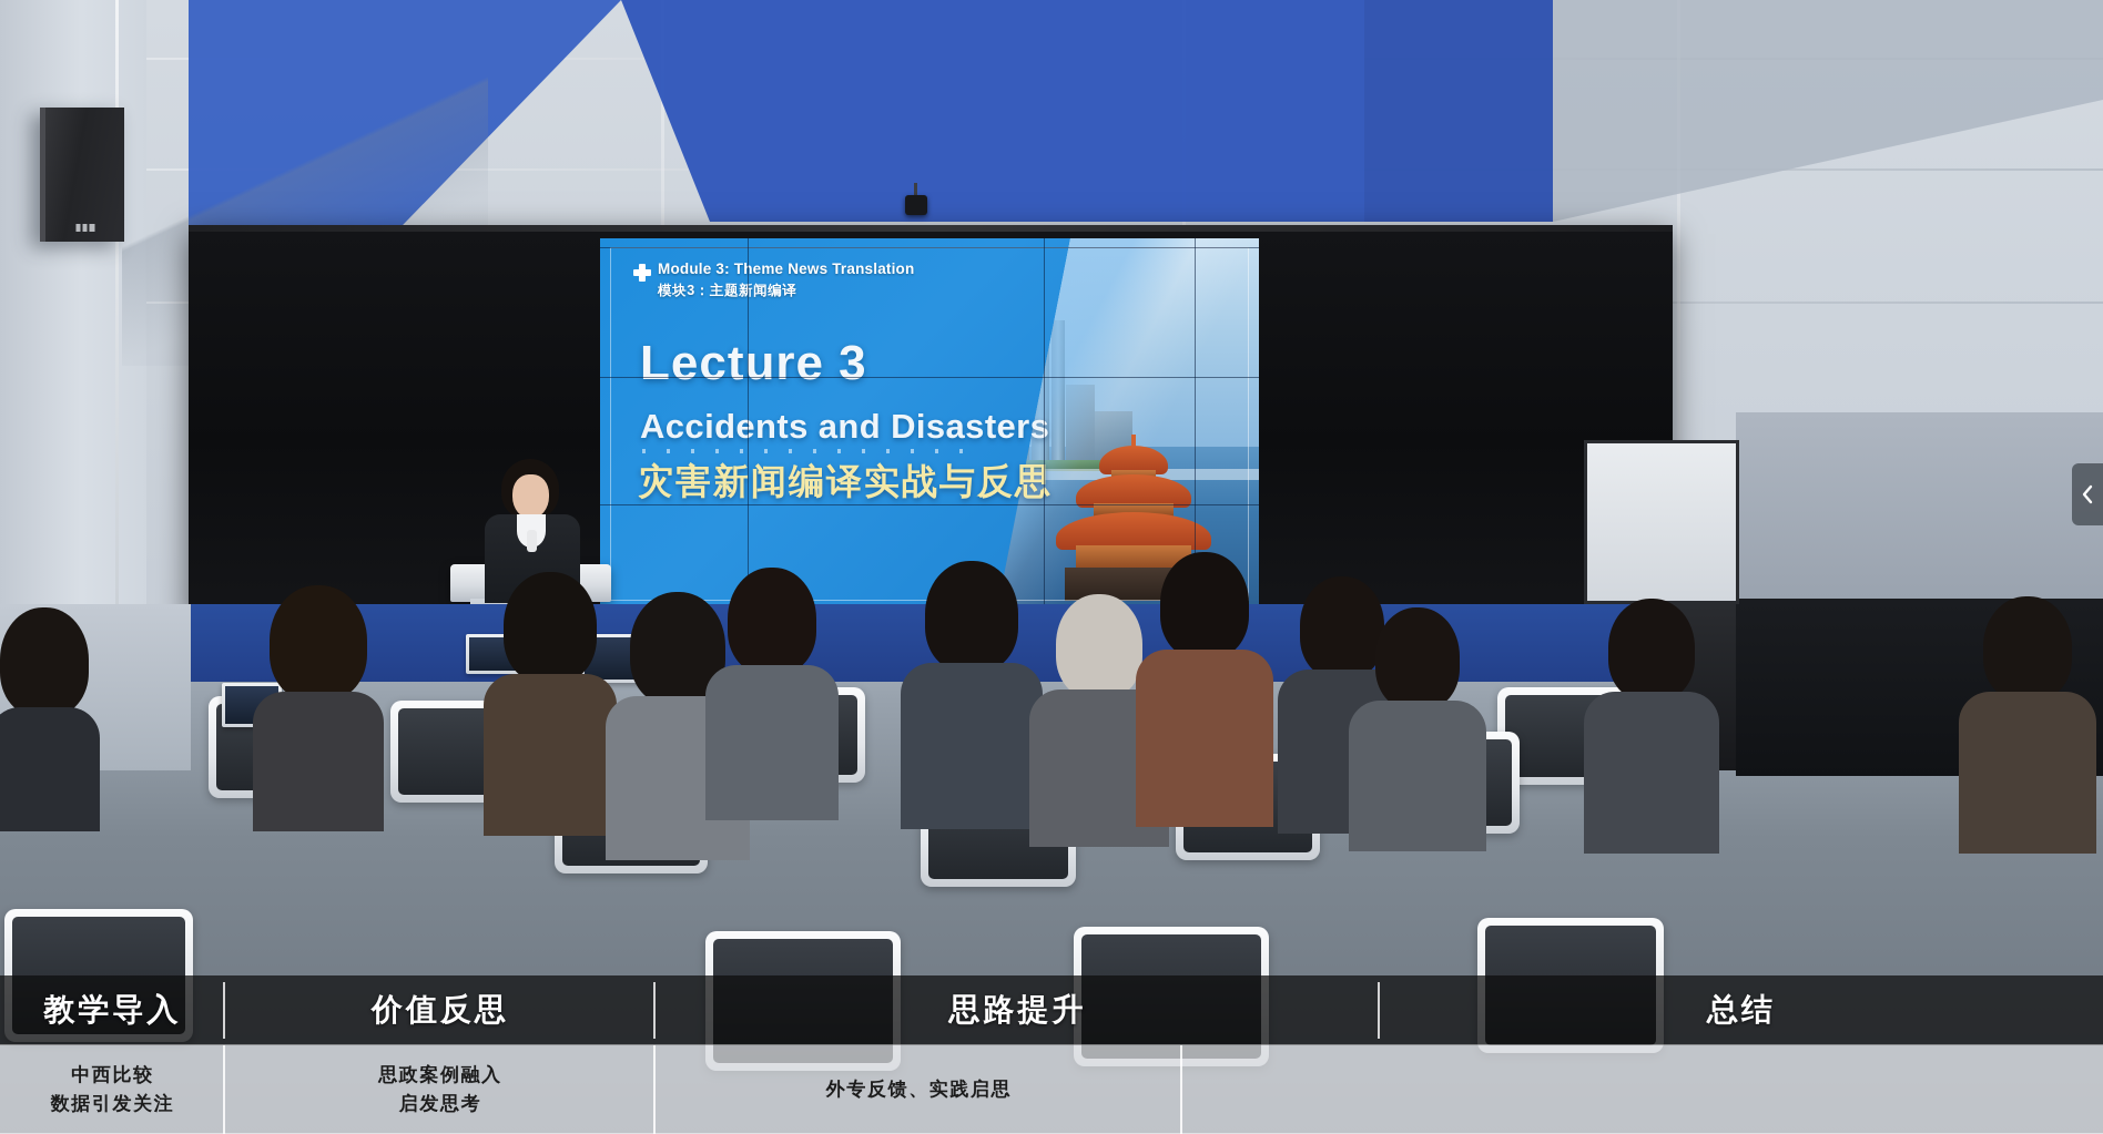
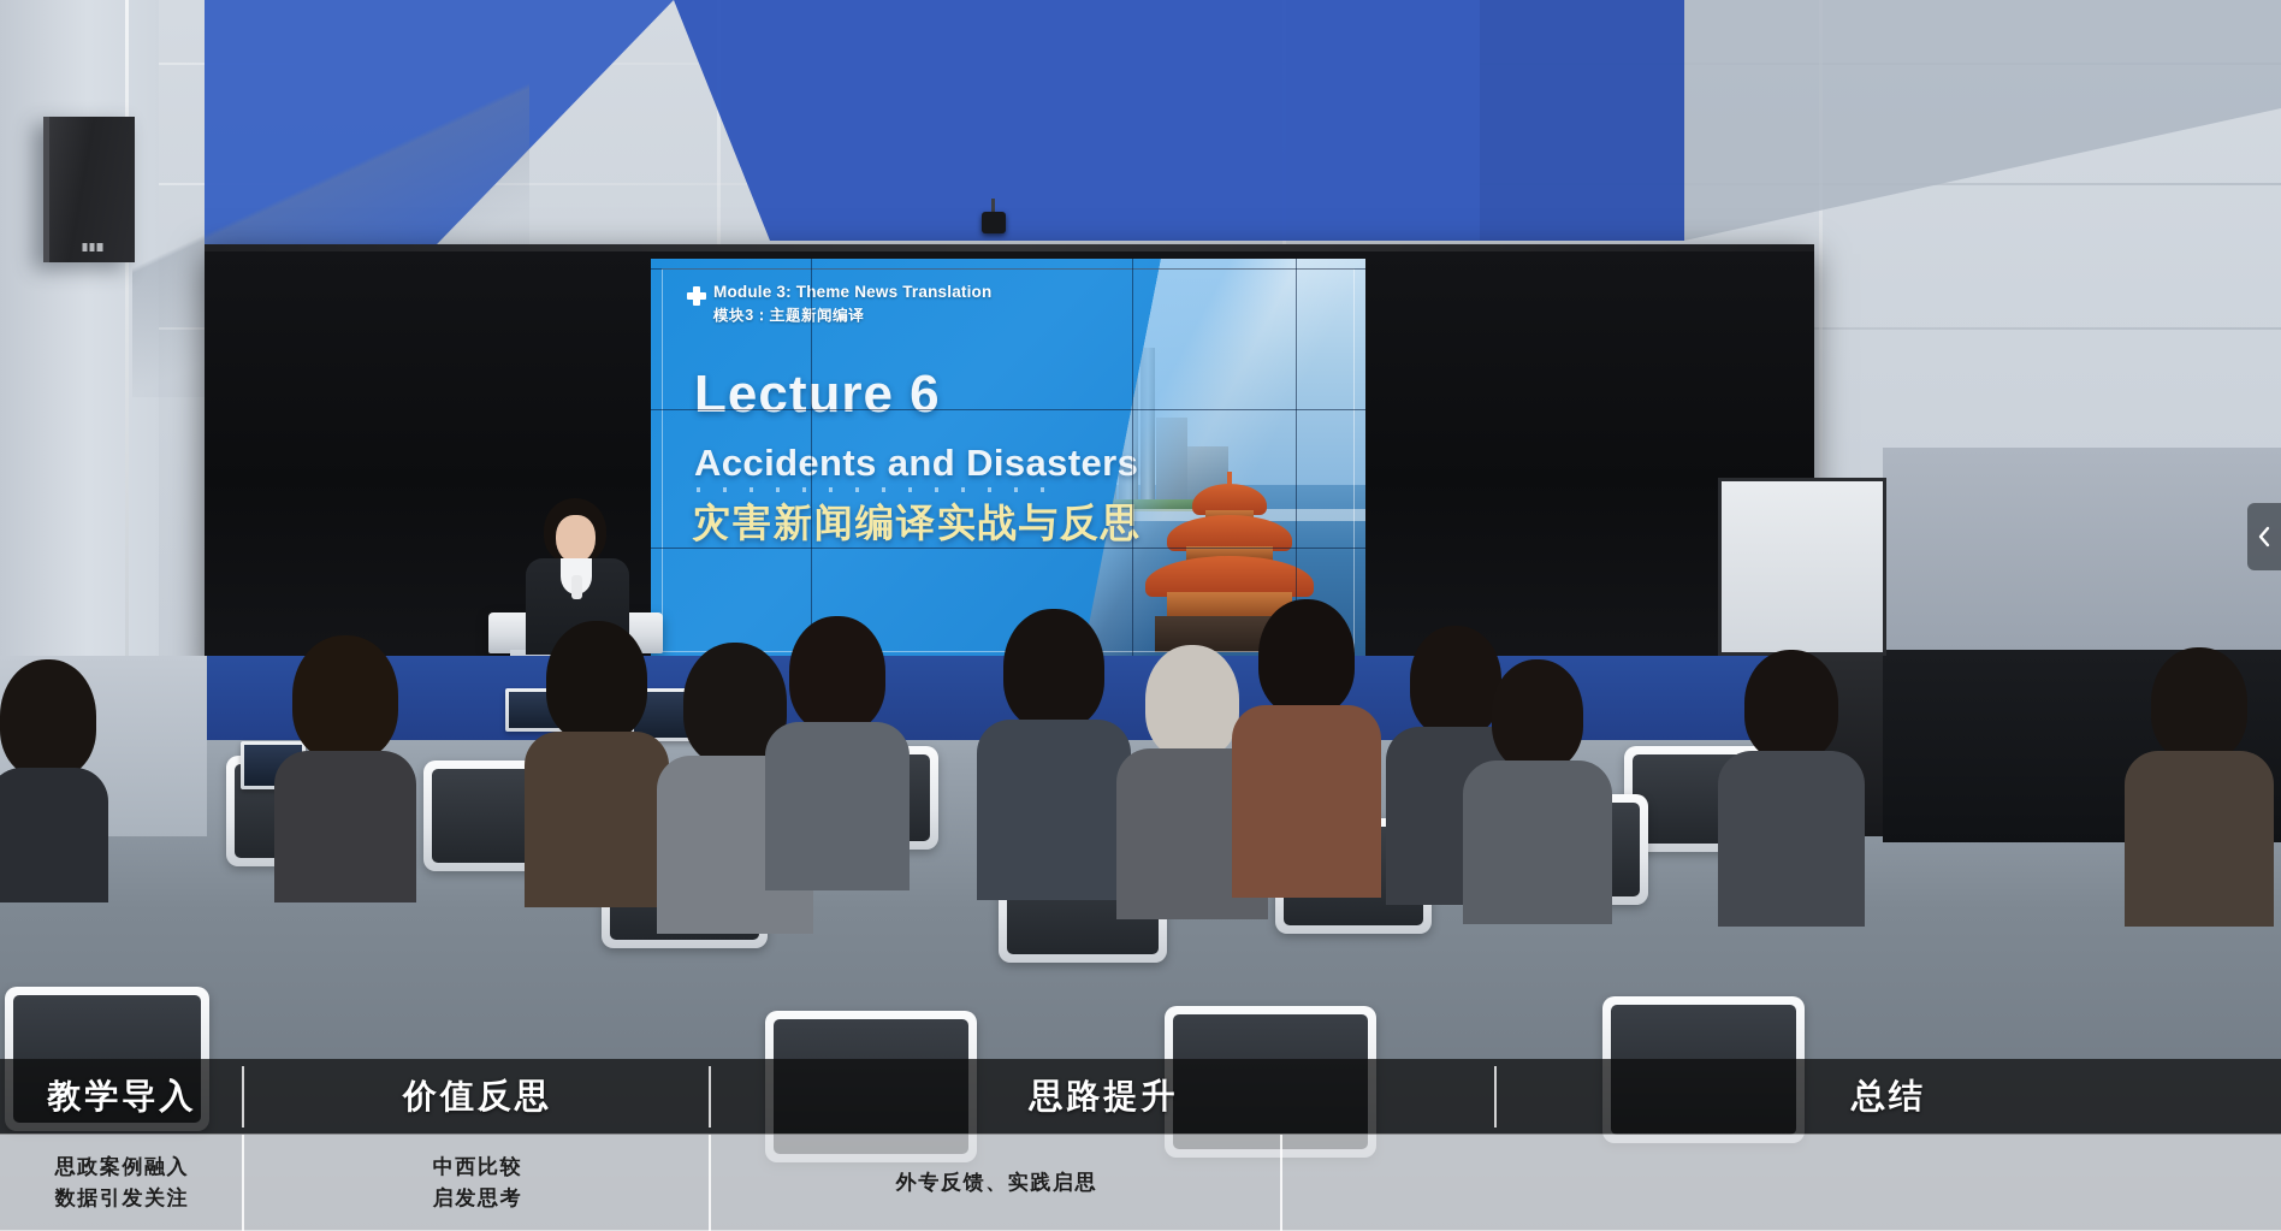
  Module 3: Theme News Translation
  模块3：主题新闻编译
- Lecture 3
+ Lecture 6
  Accidents and Disasters
  灾害新闻编译实战与反思
  教学导入
  价值反思
  思路提升
  总结
- 中西比较
+ 思政案例融入
  数据引发关注
- 思政案例融入
+ 中西比较
  启发思考
  外专反馈、实践启思
